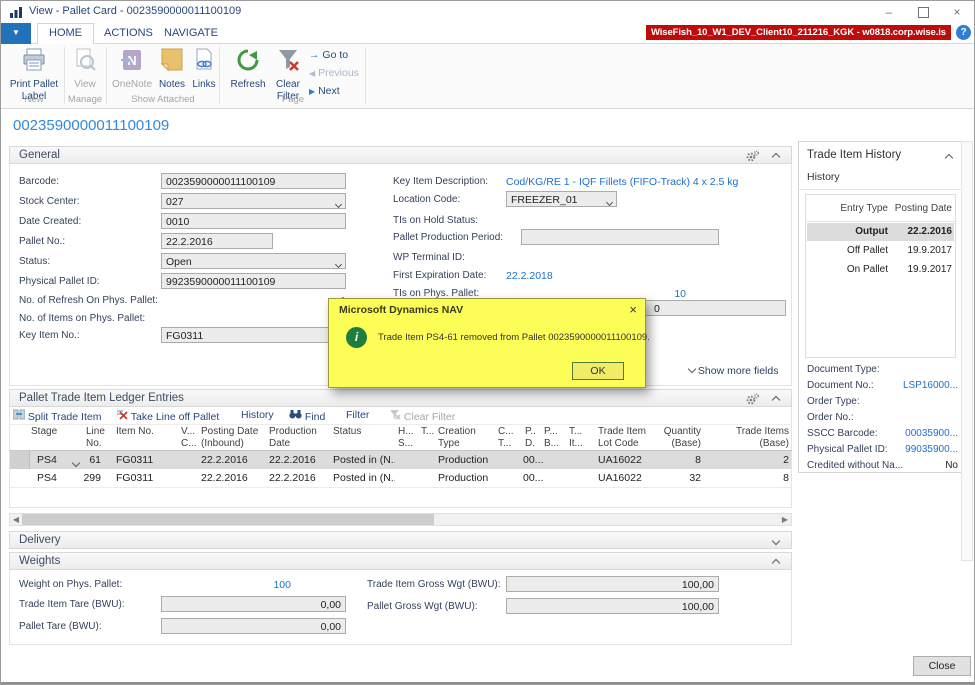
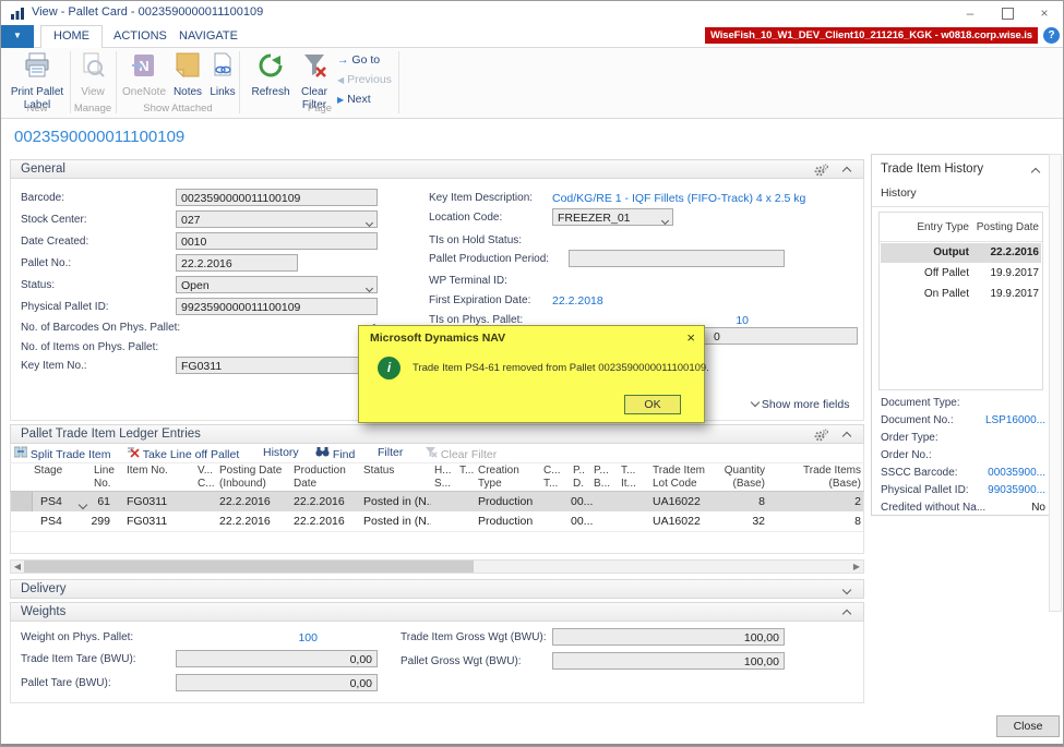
  View - Pallet Card - 0023590000011100109
  –
  ×
  ▼
  HOME
  ACTIONS
  NAVIGATE
  WiseFish_10_W1_DEV_Client10_211216_KGK - w0818.corp.wise.is
  ?
  Print Pallet
  Label
  View
  N
  OneNote
  Notes
  Links
  Refresh
  Clear
  Filter
  → Go to
  ◀ Previous
  ▶ Next
  New
  Manage
  Show Attached
  Page
  0023590000011100109
  General
  Barcode:
  0023590000011100109
  Stock Center:
  027
  Date Created:
  0010
  Pallet No.:
  22.2.2016
  Status:
  Open
  Physical Pallet ID:
  9923590000011100109
- No. of Refresh On Phys. Pallet:
+ No. of Barcodes On Phys. Pallet:
  No. of Items on Phys. Pallet:
  Key Item No.:
  FG0311
  Key Item Description:
  Cod/KG/RE 1 - IQF Fillets (FIFO-Track) 4 x 2.5 kg
  Location Code:
  FREEZER_01
  TIs on Hold Status:
  Pallet Production Period:
  WP Terminal ID:
  First Expiration Date:
  22.2.2018
  TIs on Phys. Pallet:
  10
  0
  Show more fields
  Pallet Trade Item Ledger Entries
  Split Trade Item
  Take Line off Pallet
  History
  Find
  Filter
  Clear Filter
  Stage
  Line
  No.
  Item No.
  V...
  C...
  Posting Date
  (Inbound)
  Production
  Date
  Status
  H...
  S...
  T...
  Creation
  Type
  C...
  T...
  P..
  D.
  P...
  B...
  T...
  It...
  Trade Item
  Lot Code
  Quantity
  (Base)
  Trade Items
  (Base)
  PS4
  61
  FG0311
  22.2.2016
  22.2.2016
  Posted in (N.
  Production
  00...
  UA16022
  8
  2
  PS4
  299
  FG0311
  22.2.2016
  22.2.2016
  Posted in (N.
  Production
  00...
  UA16022
  32
  8
  ◀
  ▶
  Delivery
  Weights
  Weight on Phys. Pallet:
  100
  Trade Item Tare (BWU):
  0,00
  Pallet Tare (BWU):
  0,00
  Trade Item Gross Wgt (BWU):
  100,00
  Pallet Gross Wgt (BWU):
  100,00
  Trade Item History
  History
  Entry Type
  Posting Date
  Output
  22.2.2016
  Off Pallet
  19.9.2017
  On Pallet
  19.9.2017
  Document Type:
  Document No.:
  LSP16000...
  Order Type:
  Order No.:
  SSCC Barcode:
  00035900...
  Physical Pallet ID:
  99035900...
  Credited without Na...
  No
  Close
  Microsoft Dynamics NAV
  ×
  i
  Trade Item PS4-61 removed from Pallet 0023590000011100109.
  OK
